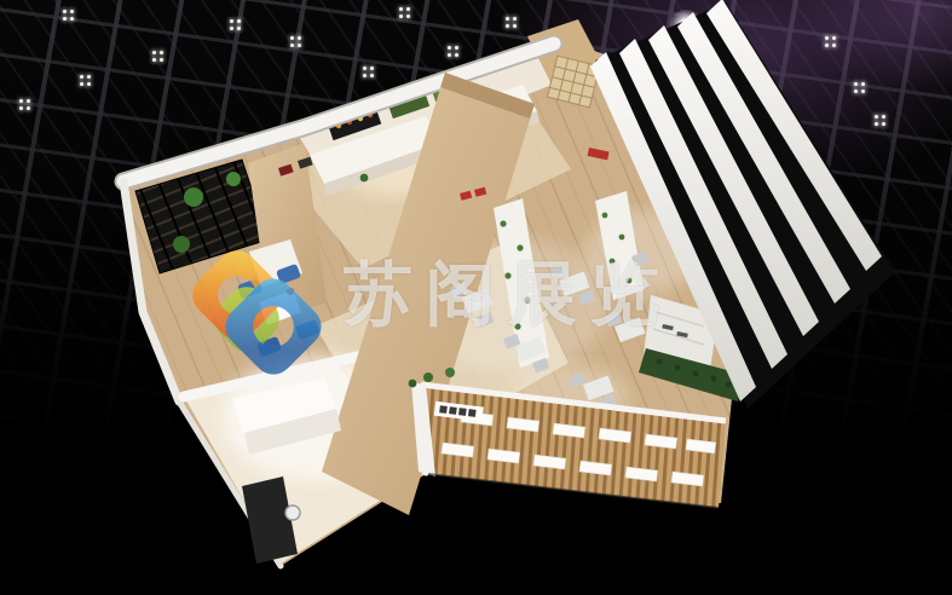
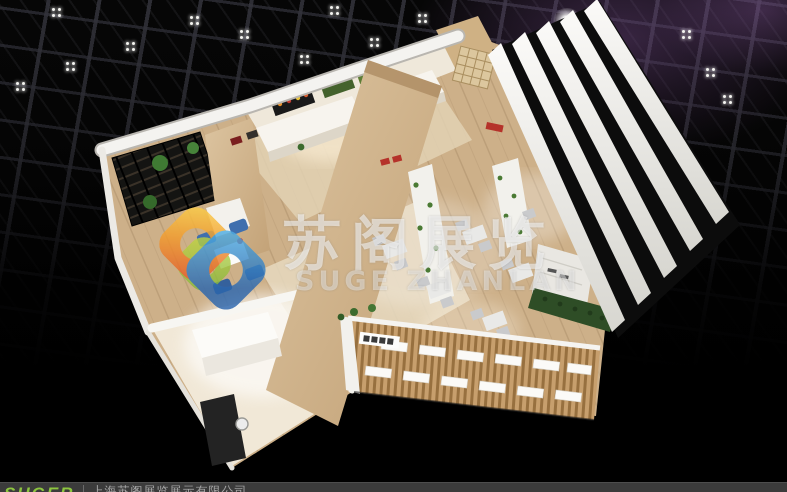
  苏阁展览
+ SUGE ZHANLAN
+ 上海苏阁展览展示有限公司
